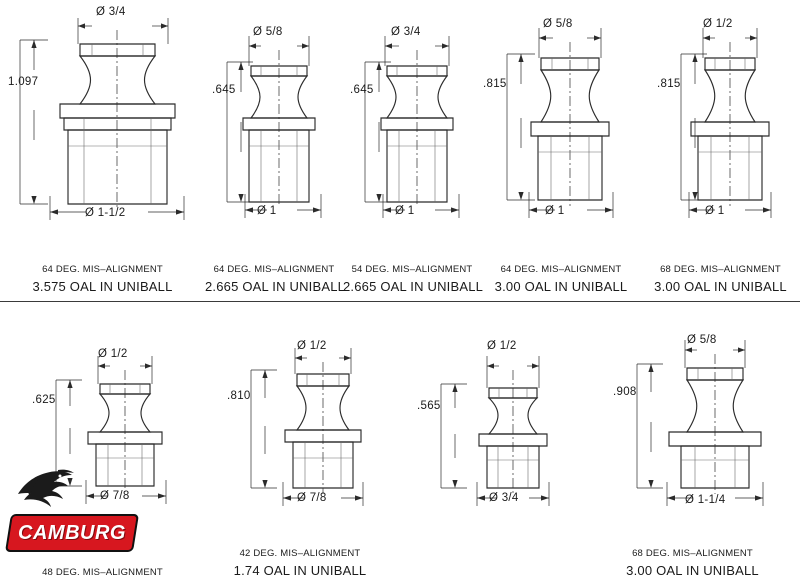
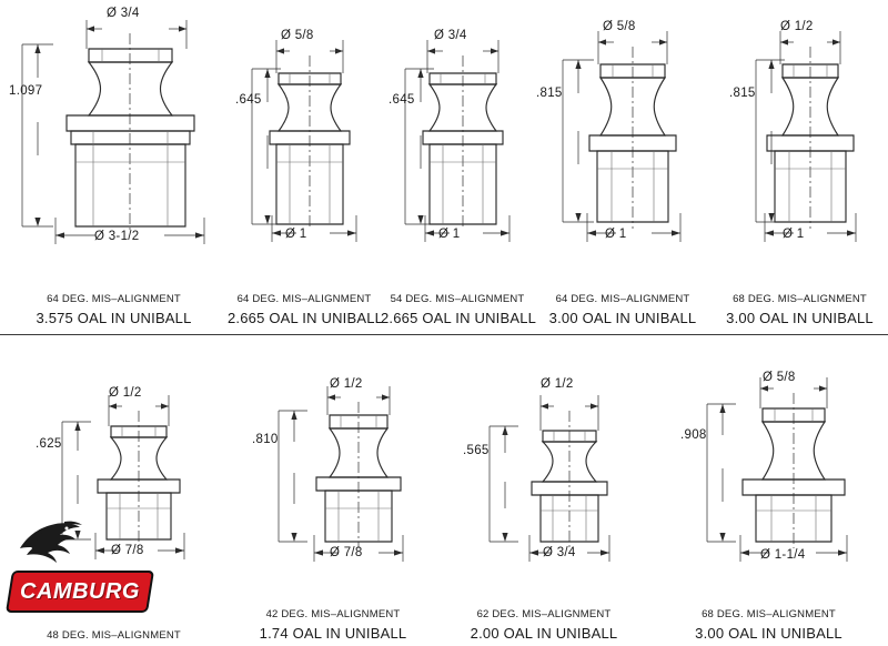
  Ø 3/4
  1.097
- Ø 1-1/2
+ Ø 3-1/2
  64 DEG. MIS–ALIGNMENT
  3.575 OAL IN UNIBALL
  Ø 5/8
  .645
  Ø 1
  64 DEG. MIS–ALIGNMENT
  2.665 OAL IN UNIBALL
  Ø 3/4
  .645
  Ø 1
  54 DEG. MIS–ALIGNMENT
  2.665 OAL IN UNIBALL
  Ø 5/8
  .815
  Ø 1
  64 DEG. MIS–ALIGNMENT
  3.00 OAL IN UNIBALL
  Ø 1/2
  .815
  Ø 1
  68 DEG. MIS–ALIGNMENT
  3.00 OAL IN UNIBALL
  Ø 1/2
  .625
  Ø 7/8
  48 DEG. MIS–ALIGNMENT
  CAMBURG
  Ø 1/2
  .810
  Ø 7/8
  42 DEG. MIS–ALIGNMENT
  1.74 OAL IN UNIBALL
  Ø 1/2
  .565
  Ø 3/4
+ 62 DEG. MIS–ALIGNMENT
+ 2.00 OAL IN UNIBALL
  Ø 5/8
  .908
  Ø 1-1/4
  68 DEG. MIS–ALIGNMENT
  3.00 OAL IN UNIBALL
